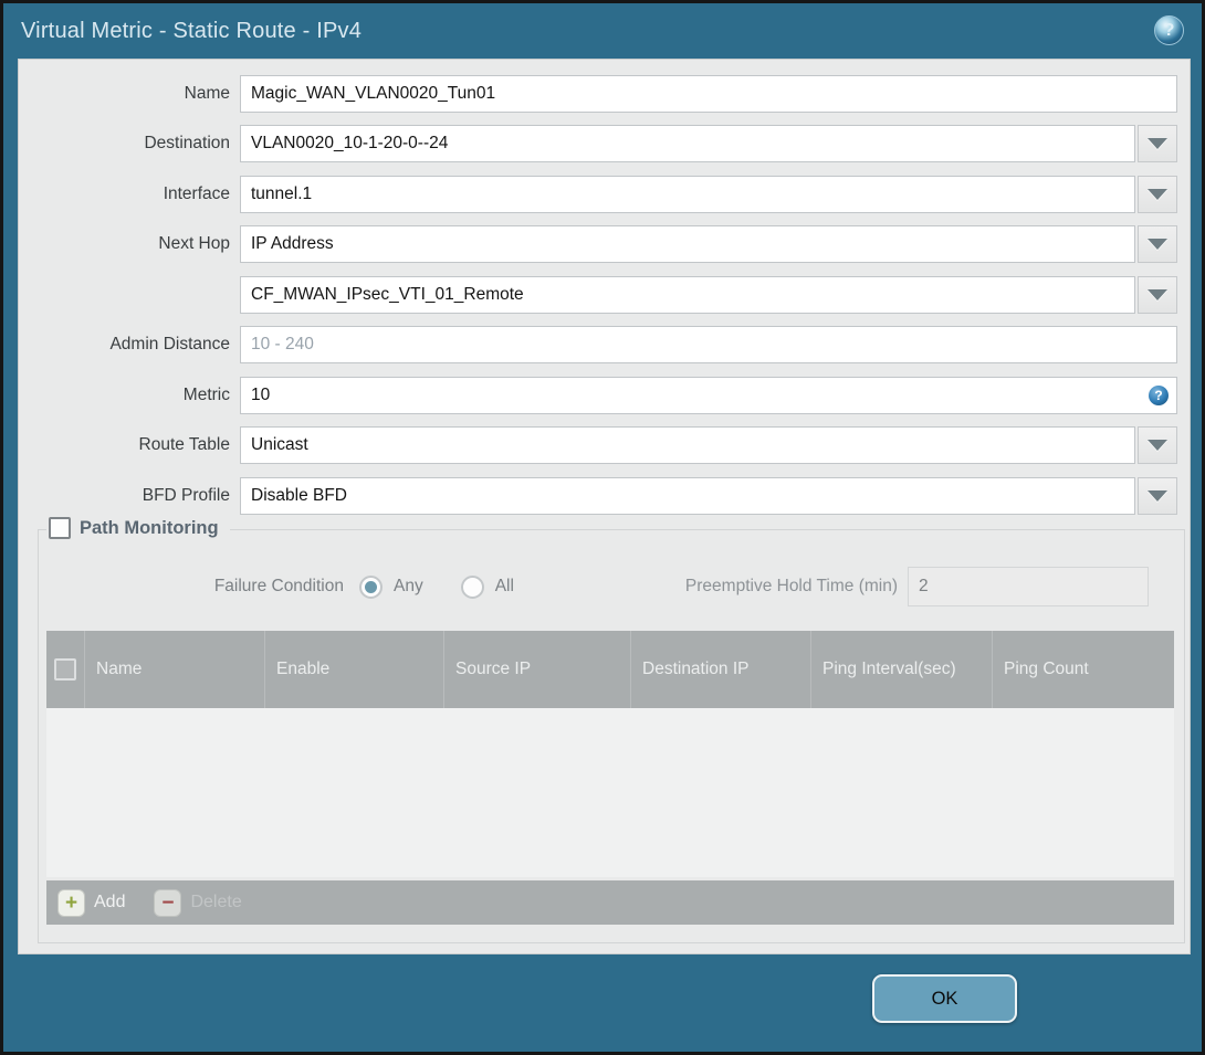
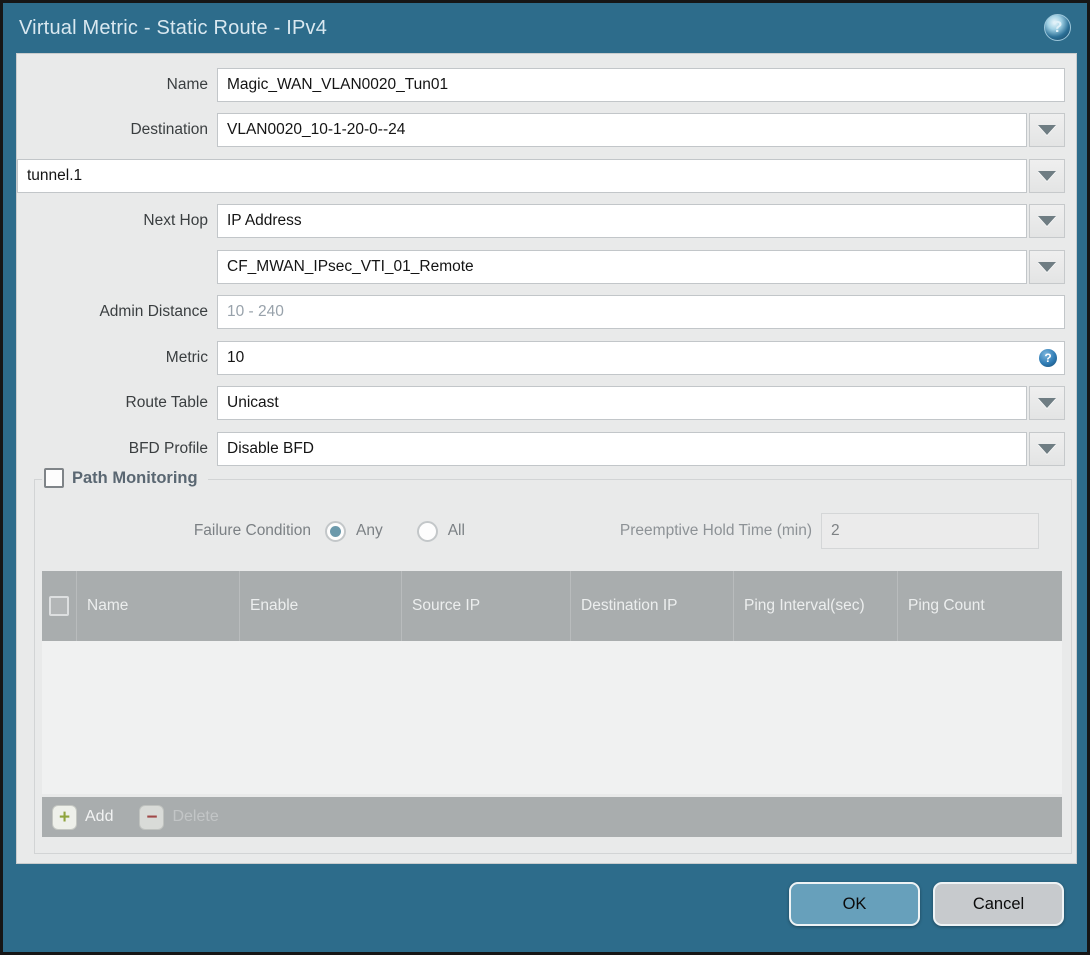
  Virtual Metric - Static Route - IPv4
  ?
  Name
  Magic_WAN_VLAN0020_Tun01
  Destination
  VLAN0020_10-1-20-0--24
- Interface
  tunnel.1
  Next Hop
  IP Address
  CF_MWAN_IPsec_VTI_01_Remote
  Admin Distance
  10 - 240
  Metric
  10
  ?
  Route Table
  Unicast
  BFD Profile
  Disable BFD
  Path Monitoring
  Failure Condition
  Any
  All
  Preemptive Hold Time (min)
  2
  Name
  Enable
  Source IP
  Destination IP
  Ping Interval(sec)
  Ping Count
  +
  Add
  −
  Delete
  OK
+ Cancel
